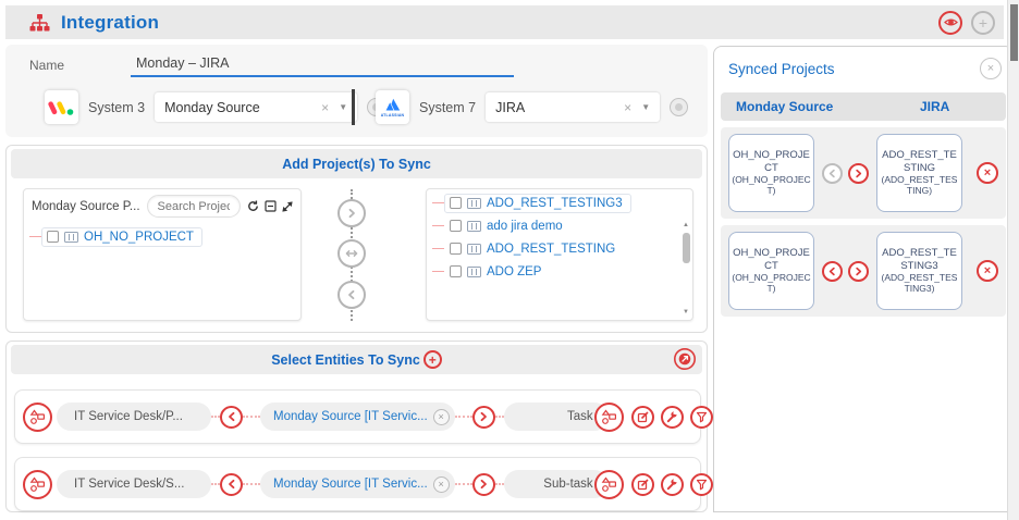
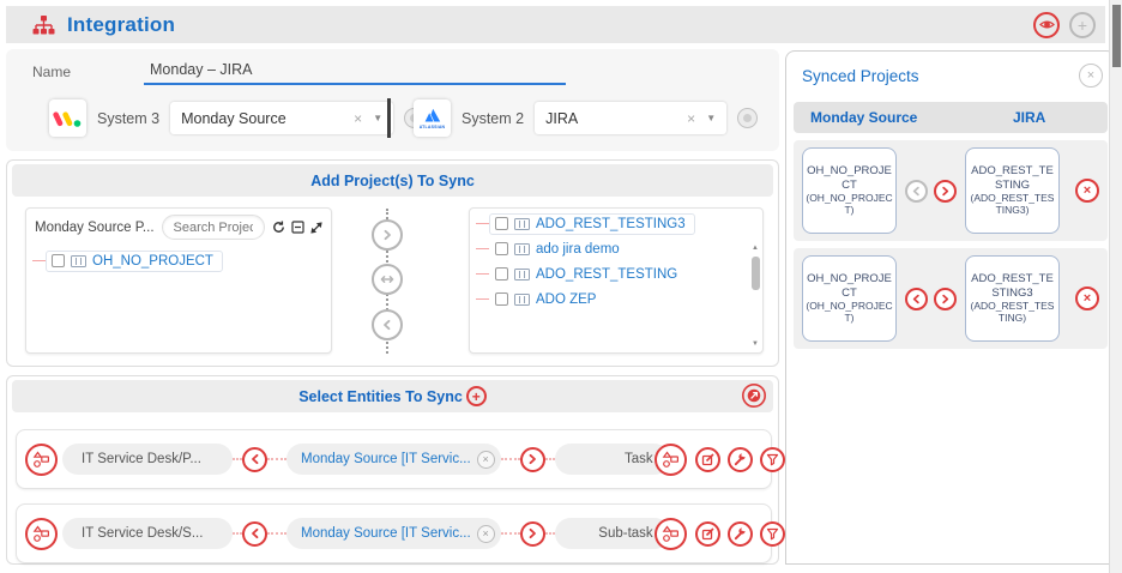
  Integration
  +
  Name
  Monday – JIRA
  System 3
  Monday Source
  ×
  ▼
- System 7
+ System 2
  JIRA
  ×
  ▼
  Add Project(s) To Sync
  Monday Source P...
  OH_NO_PROJECT
  ADO_REST_TESTING3
  ado jira demo
  ADO_REST_TESTING
  ADO ZEP
  Select Entities To Sync
  +
  IT Service Desk/P...
  Monday Source [IT Servic...
  ×
  Task
  IT Service Desk/S...
  Monday Source [IT Servic...
  ×
  Sub-task
  Synced Projects
  ×
  Monday Source
  JIRA
  OH_NO_PROJECT
  (OH_NO_PROJECT)
  ADO_REST_TESTING
- (ADO_REST_TESTING)
+ (ADO_REST_TESTING3)
  ×
  OH_NO_PROJECT
  (OH_NO_PROJECT)
  ADO_REST_TESTING3
- (ADO_REST_TESTING3)
+ (ADO_REST_TESTING)
  ×
